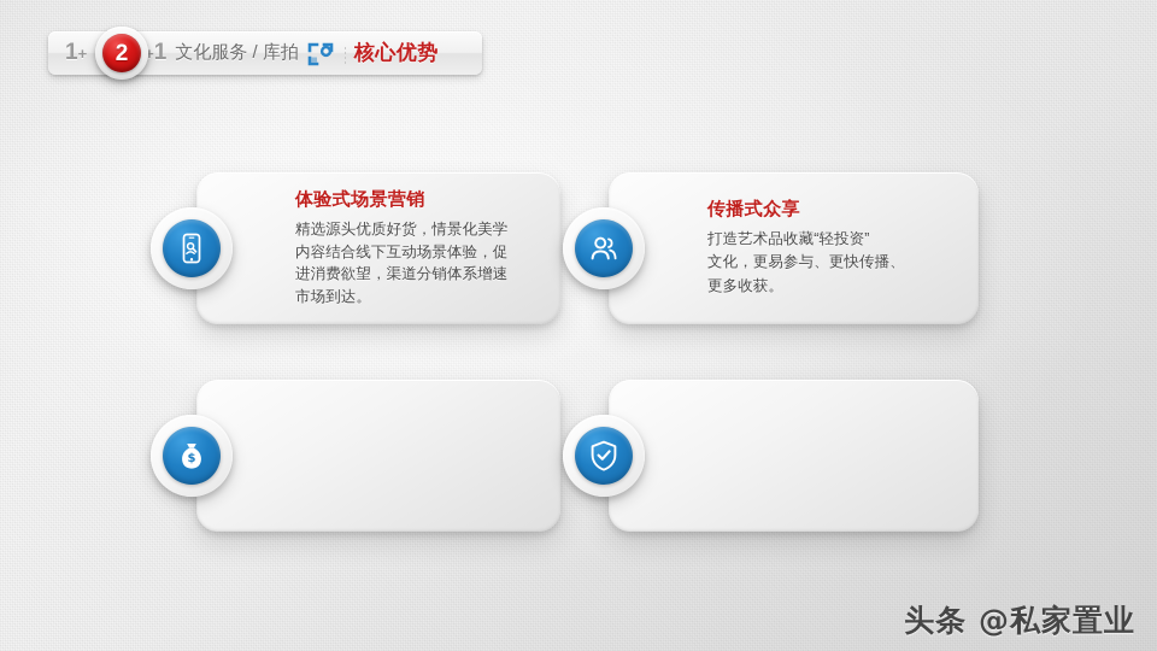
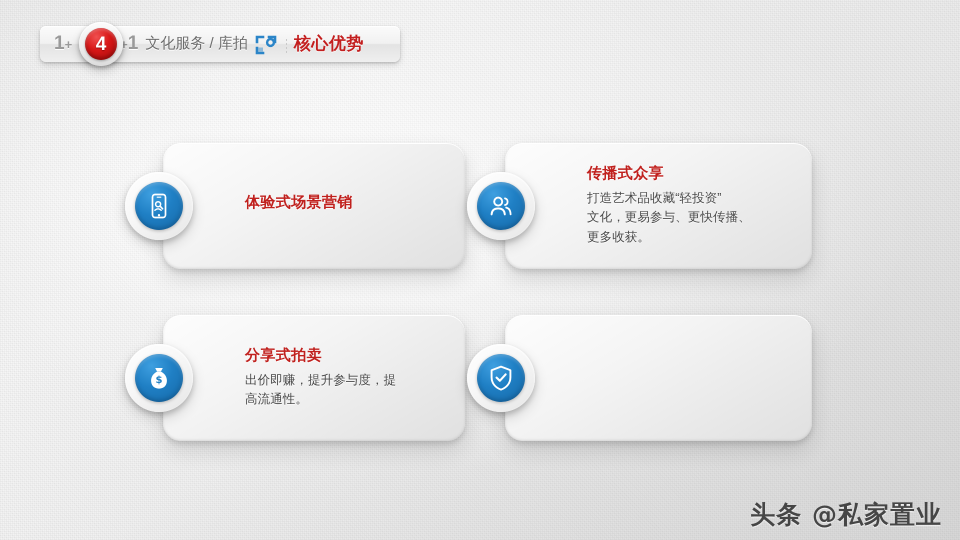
  1+
  +1
  文化服务 / 库拍
  核心优势
- 2
+ 4
  体验式场景营销
- 精选源头优质好货，情景化美学
- 内容结合线下互动场景体验，促
- 进消费欲望，渠道分销体系增速
- 市场到达。
  传播式众享
  打造艺术品收藏“轻投资”
  文化，更易参与、更快传播、
  更多收获。
  $
+ 分享式拍卖
+ 出价即赚，提升参与度，提
+ 高流通性。
  头条 @私家置业
